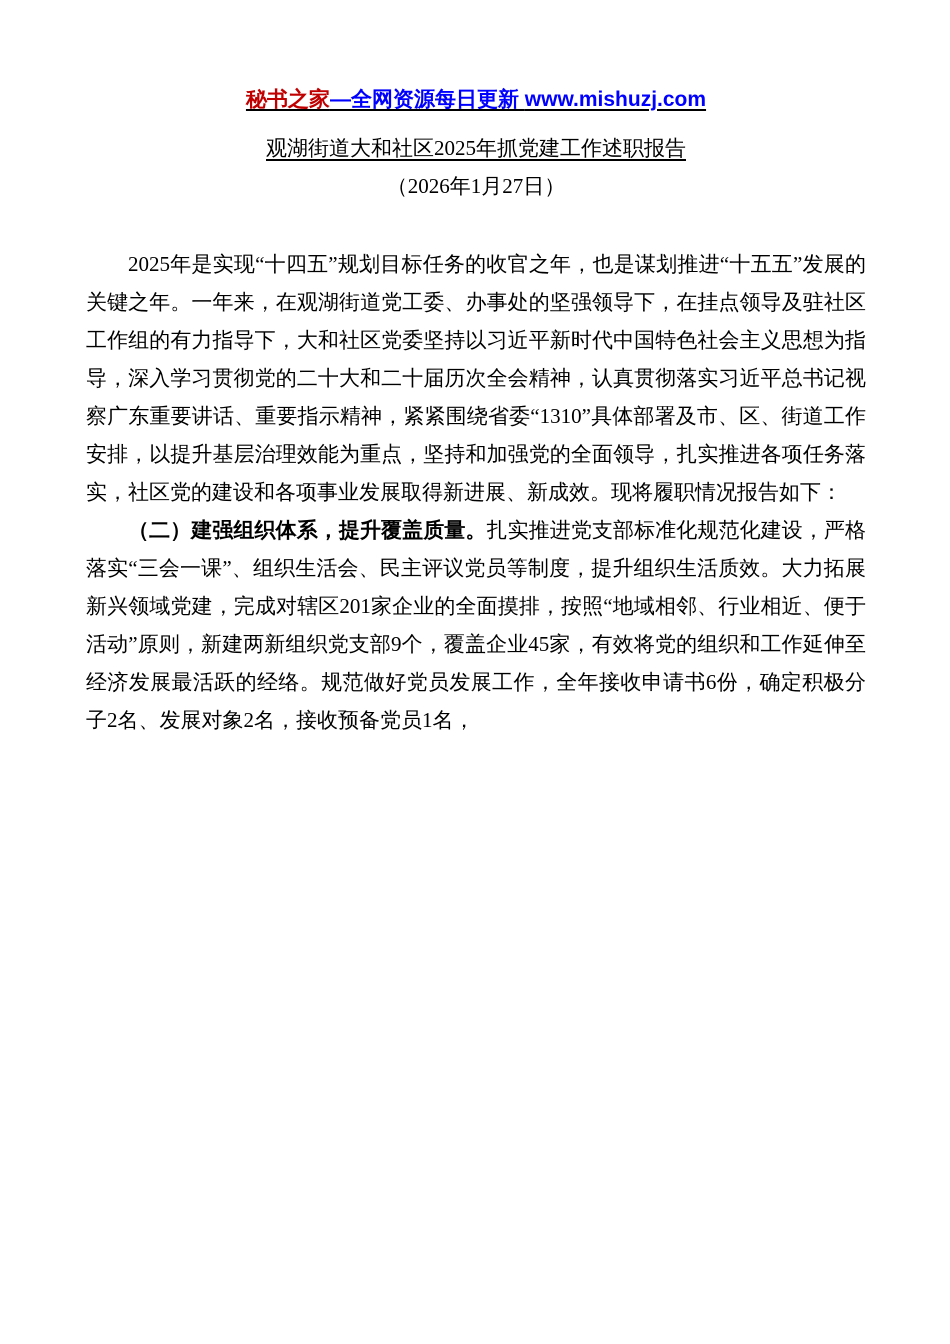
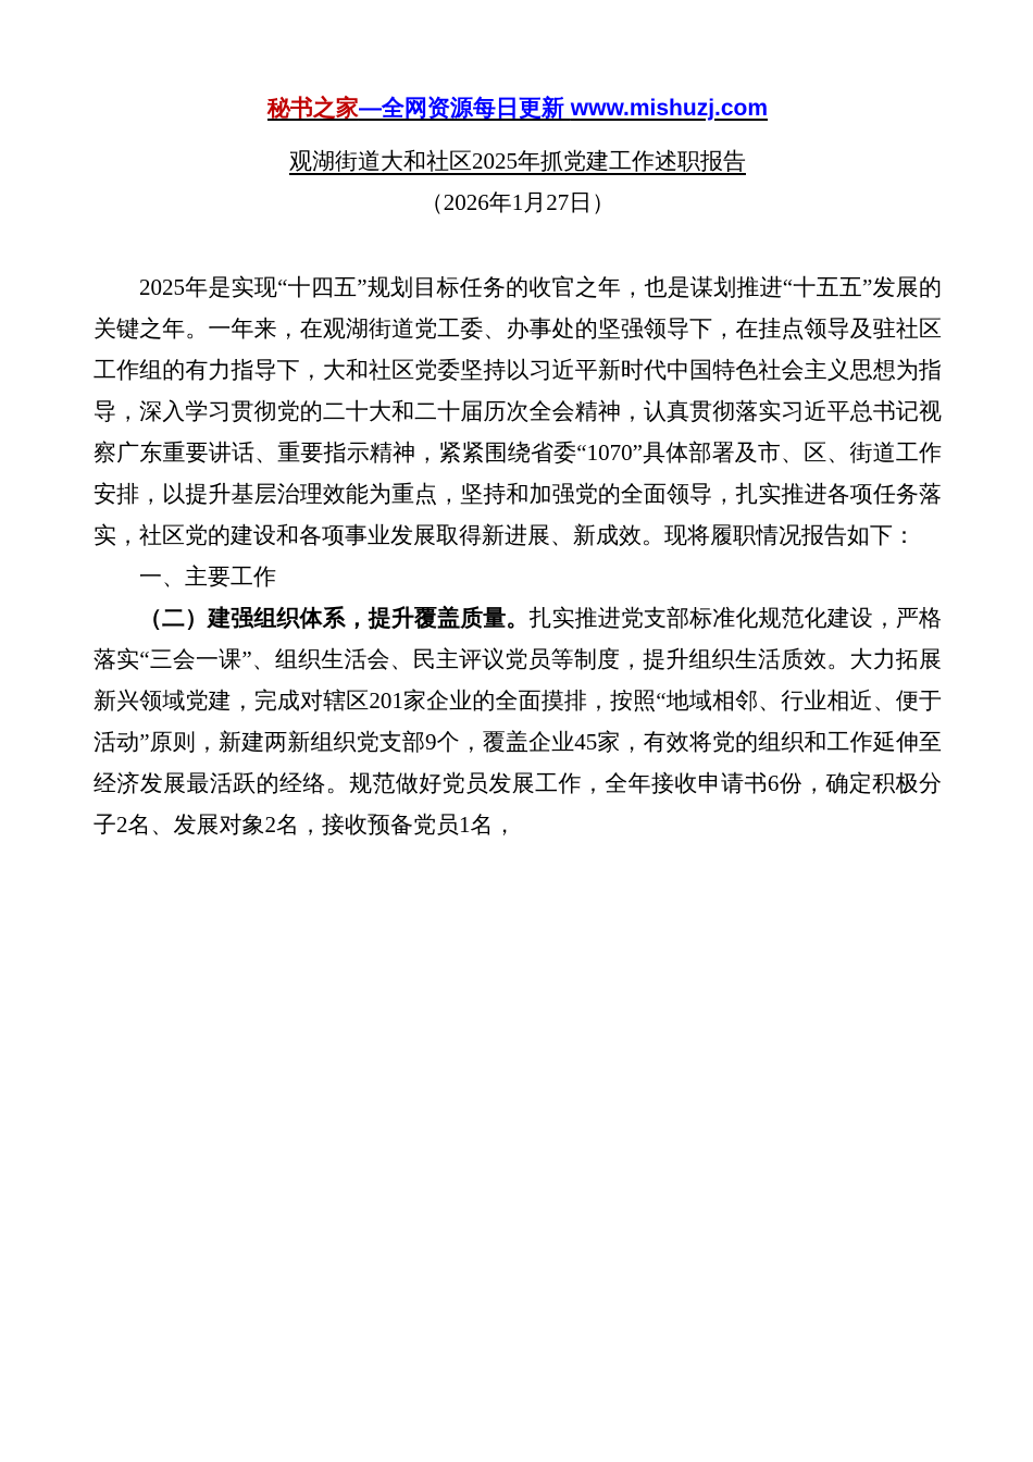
  秘书之家—全网资源每日更新 www.mishuzj.com
  观湖街道大和社区2025年抓党建工作述职报告
  （2026年1月27日）
- 2025年是实现“十四五”规划目标任务的收官之年，也是谋划推进“十五五”发展的关键之年。一年来，在观湖街道党工委、办事处的坚强领导下，在挂点领导及驻社区工作组的有力指导下，大和社区党委坚持以习近平新时代中国特色社会主义思想为指导，深入学习贯彻党的二十大和二十届历次全会精神，认真贯彻落实习近平总书记视察广东重要讲话、重要指示精神，紧紧围绕省委“1310”具体部署及市、区、街道工作安排，以提升基层治理效能为重点，坚持和加强党的全面领导，扎实推进各项任务落实，社区党的建设和各项事业发展取得新进展、新成效。现将履职情况报告如下：
+ 2025年是实现“十四五”规划目标任务的收官之年，也是谋划推进“十五五”发展的关键之年。一年来，在观湖街道党工委、办事处的坚强领导下，在挂点领导及驻社区工作组的有力指导下，大和社区党委坚持以习近平新时代中国特色社会主义思想为指导，深入学习贯彻党的二十大和二十届历次全会精神，认真贯彻落实习近平总书记视察广东重要讲话、重要指示精神，紧紧围绕省委“1070”具体部署及市、区、街道工作安排，以提升基层治理效能为重点，坚持和加强党的全面领导，扎实推进各项任务落实，社区党的建设和各项事业发展取得新进展、新成效。现将履职情况报告如下：
+ 一、主要工作
  （二）建强组织体系，提升覆盖质量。扎实推进党支部标准化规范化建设，严格落实“三会一课”、组织生活会、民主评议党员等制度，提升组织生活质效。大力拓展新兴领域党建，完成对辖区201家企业的全面摸排，按照“地域相邻、行业相近、便于活动”原则，新建两新组织党支部9个，覆盖企业45家，有效将党的组织和工作延伸至经济发展最活跃的经络。规范做好党员发展工作，全年接收申请书6份，确定积极分子2名、发展对象2名，接收预备党员1名，
